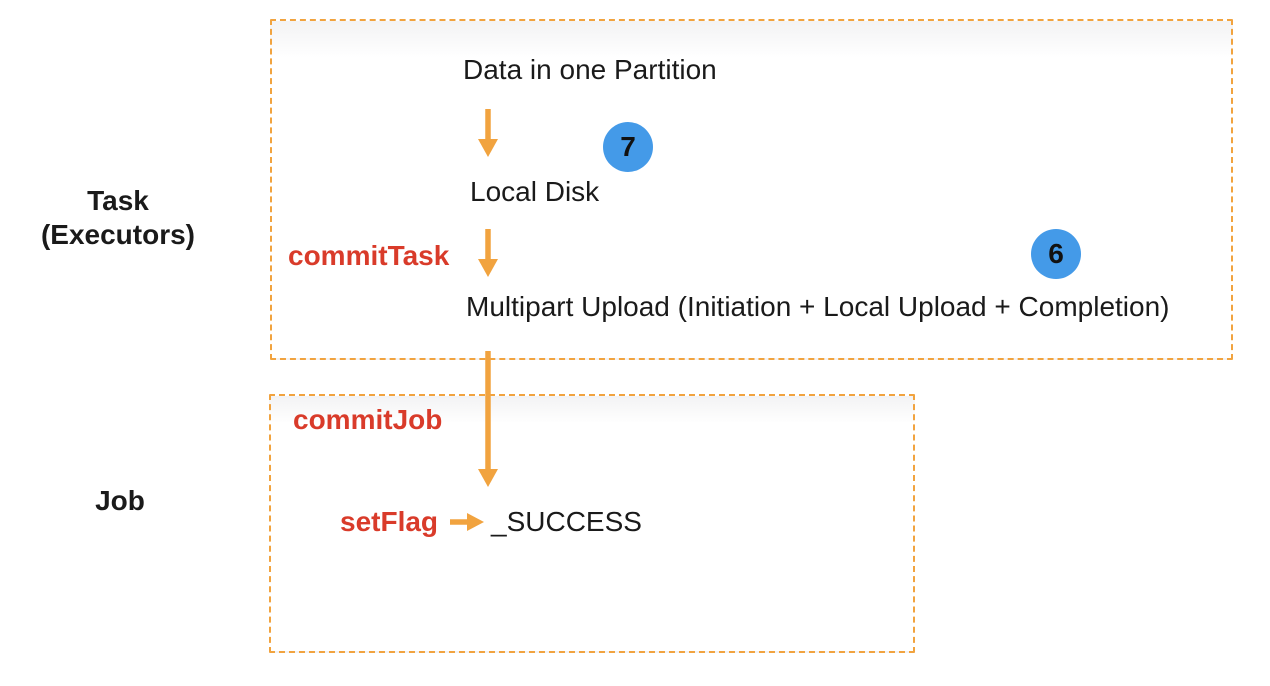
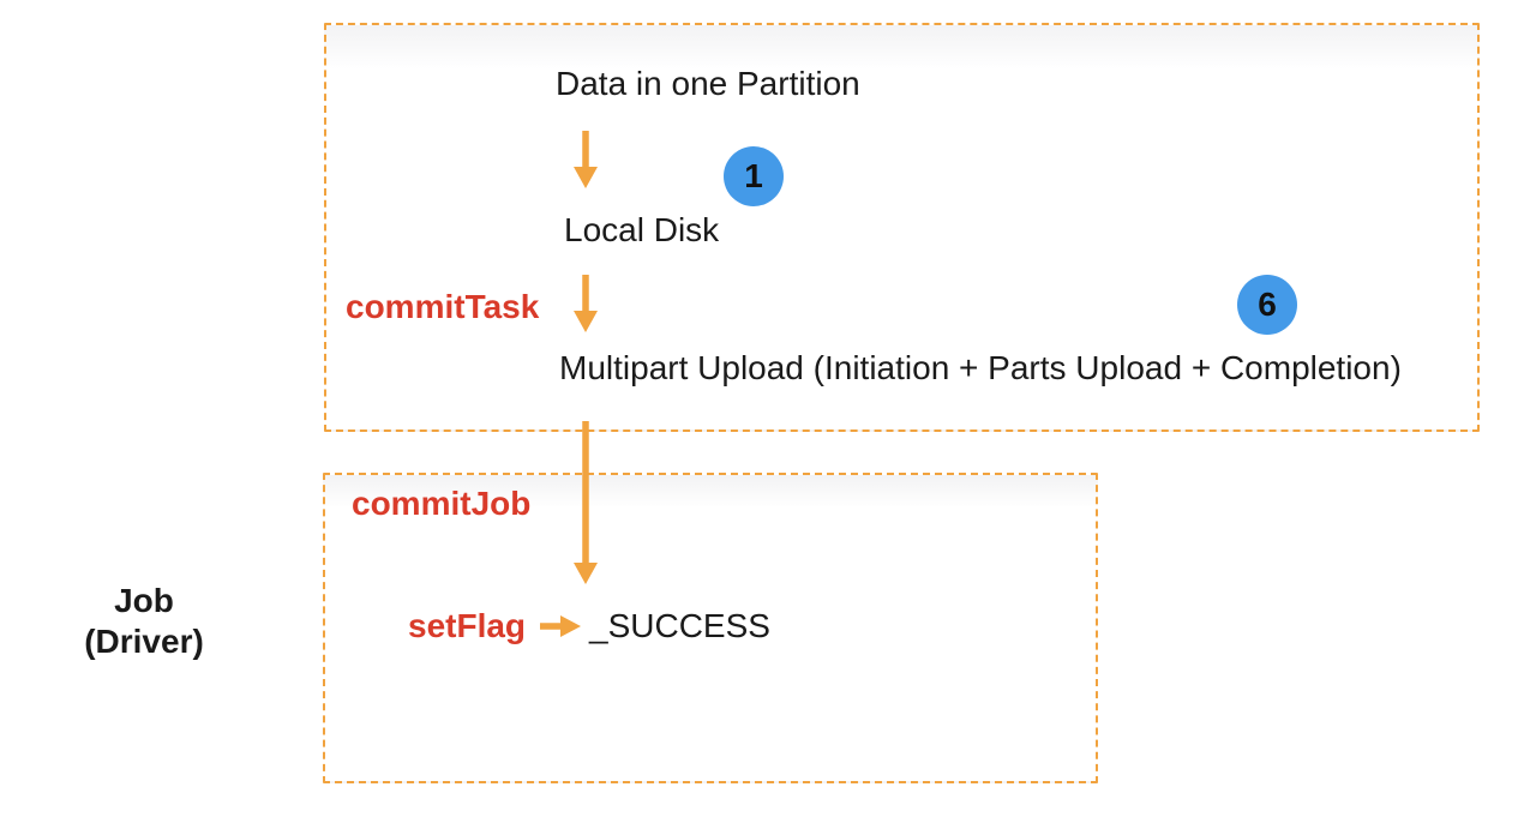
- Task
- (Executors)
  Job
+ (Driver)
  Data in one Partition
- 7
+ 1
  Local Disk
  commitTask
- Multipart Upload (Initiation + Local Upload + Completion)
+ Multipart Upload (Initiation + Parts Upload + Completion)
  6
  commitJob
  setFlag
  _SUCCESS
